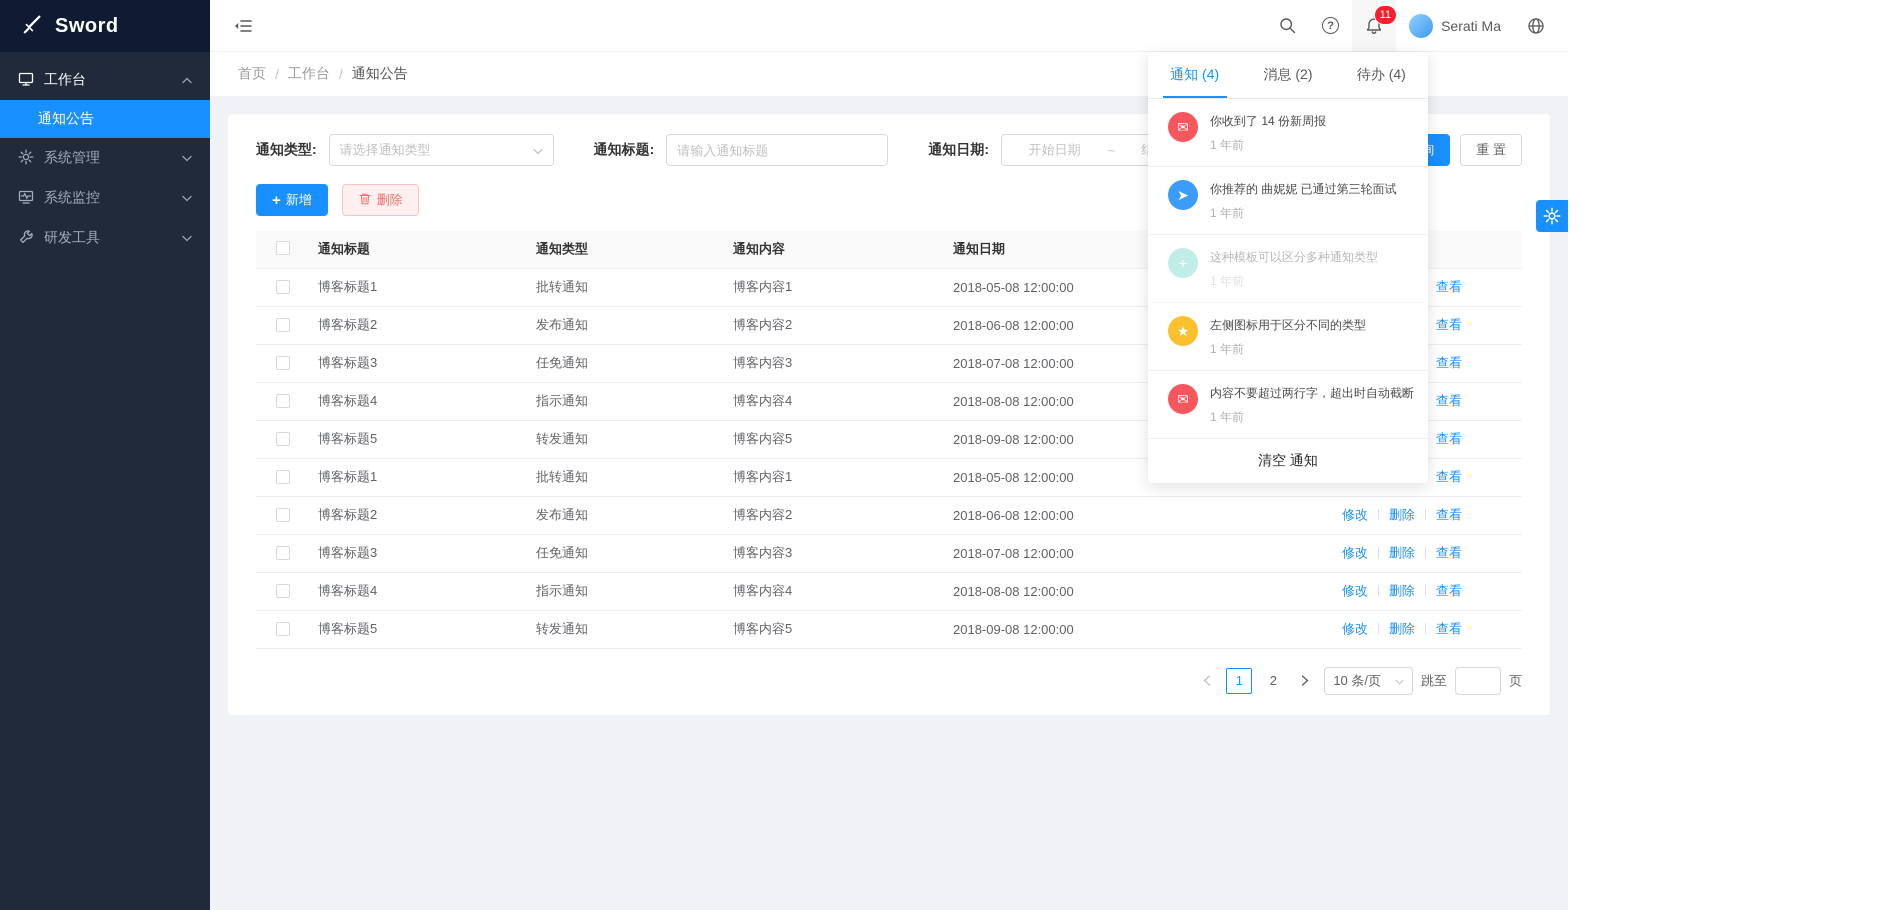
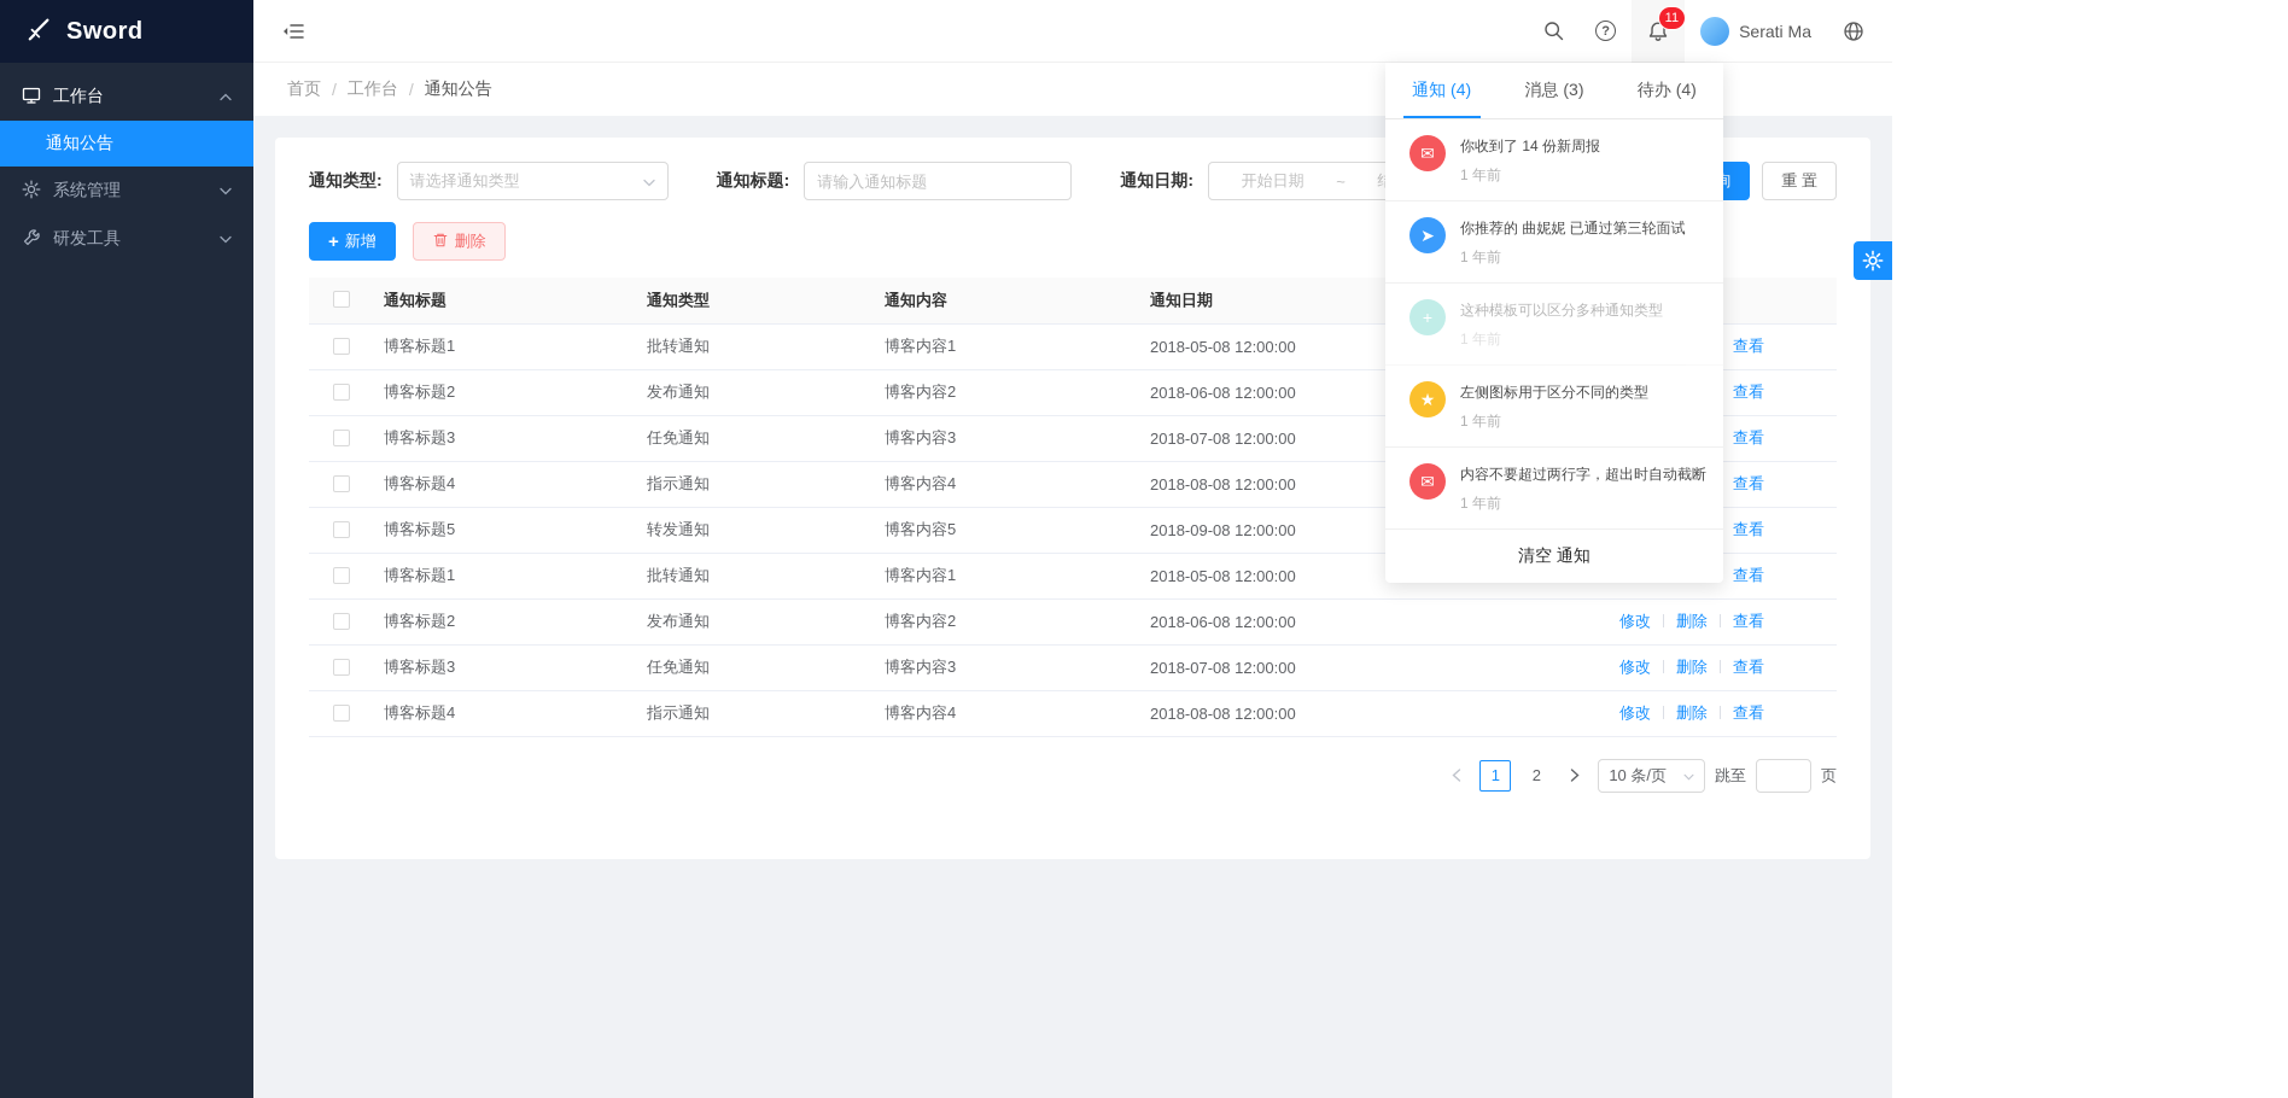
  Sword
  工作台
  通知公告
  系统管理
- 系统监控
  研发工具
  ?
  11
  Serati Ma
  首页
  /
  工作台
  /
  通知公告
  通知类型:
  请选择通知类型
  通知标题:
  请输入通知标题
  通知日期:
  开始日期
  ~
  重 置
  +
  新增
  删除
  	通知标题	通知类型	通知内容	通知日期
  	博客标题1	批转通知	博客内容1	2018-05-08 12:00:00	查看
  	博客标题2	发布通知	博客内容2	2018-06-08 12:00:00	查看
  	博客标题3	任免通知	博客内容3	2018-07-08 12:00:00	查看
  	博客标题4	指示通知	博客内容4	2018-08-08 12:00:00	查看
  	博客标题5	转发通知	博客内容5	2018-09-08 12:00:00	查看
  	博客标题1	批转通知	博客内容1	2018-05-08 12:00:00	查看
  	博客标题2	发布通知	博客内容2	2018-06-08 12:00:00	修改 删除 查看
  	博客标题3	任免通知	博客内容3	2018-07-08 12:00:00	修改 删除 查看
  	博客标题4	指示通知	博客内容4	2018-08-08 12:00:00	修改 删除 查看
- 	博客标题5	转发通知	博客内容5	2018-09-08 12:00:00	修改 删除 查看
  1
  2
  10 条/页
  跳至
  页
  通知 (4)
- 消息 (2)
+ 消息 (3)
  待办 (4)
  ✉
  你收到了 14 份新周报
  1 年前
  ➤
  你推荐的 曲妮妮 已通过第三轮面试
  1 年前
  +
  这种模板可以区分多种通知类型
  1 年前
  ★
  左侧图标用于区分不同的类型
  1 年前
  ✉
  内容不要超过两行字，超出时自动截断
  1 年前
  清空 通知
